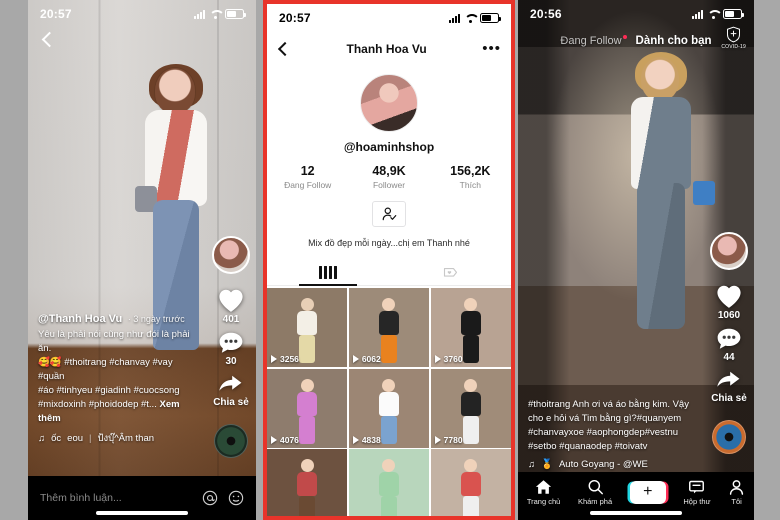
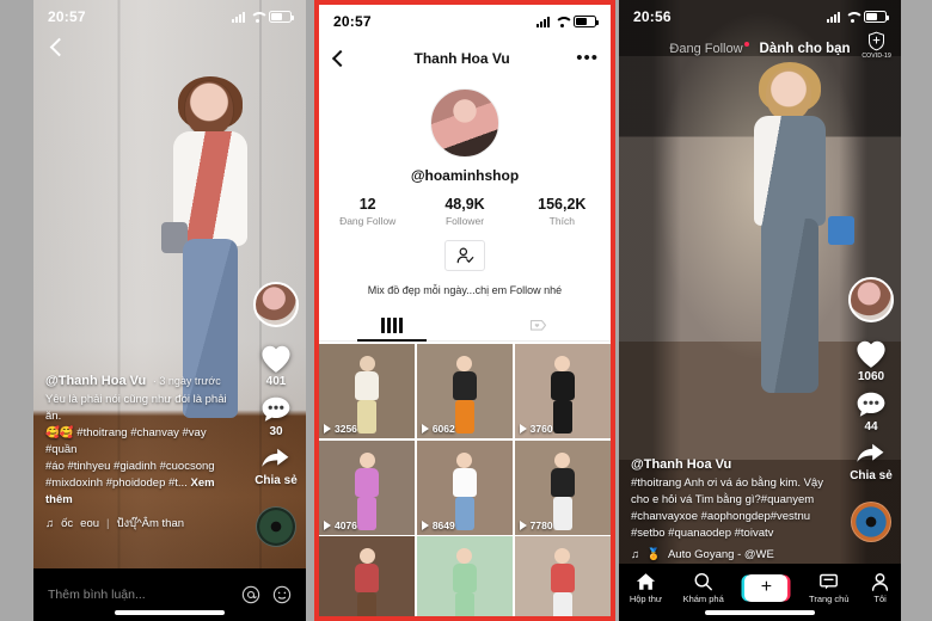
  20:57
  401
  30
  Chia sẻ
  @Thanh Hoa Vu · 3 ngày trước
  Yêu là phải nói cũng như đói là phải ăn.
  🥰🥰 #thoitrang #chanvay #vay #quần
  #áo #tinhyeu #giadinh #cuocsong
  #mixdoxinh #phoidodep #t... Xem thêm
  ♫
  ốc
  eou
  |
  ป้งบุ๊^Âm than
  Thêm bình luận...
  20:57
  Thanh Hoa Vu
  •••
  @hoaminhshop
  12
  Đang Follow
  48,9K
  Follower
  156,2K
  Thích
- Mix đồ đẹp mỗi ngày...chị em Thanh nhé
+ Mix đồ đẹp mỗi ngày...chị em Follow nhé
  3256
  6062
  3760
  4076
- 4838
+ 8649
  7780
  20:56
  Đang Follow
  Dành cho bạn
  1060
  44
  Chia sẻ
+ @Thanh Hoa Vu
  #thoitrang Anh ơi vá áo bằng kim. Vậy
  cho e hỏi vá Tim bằng gì?#quanyem
  #chanvayxoe #aophongdep#vestnu
  #setbo #quanaodep #toivatv
  ♫
  🏅
  Auto Goyang - @WE
- Trang chủ
+ Hộp thư
  Khám phá
  +
- Hộp thư
+ Trang chủ
  Tôi
